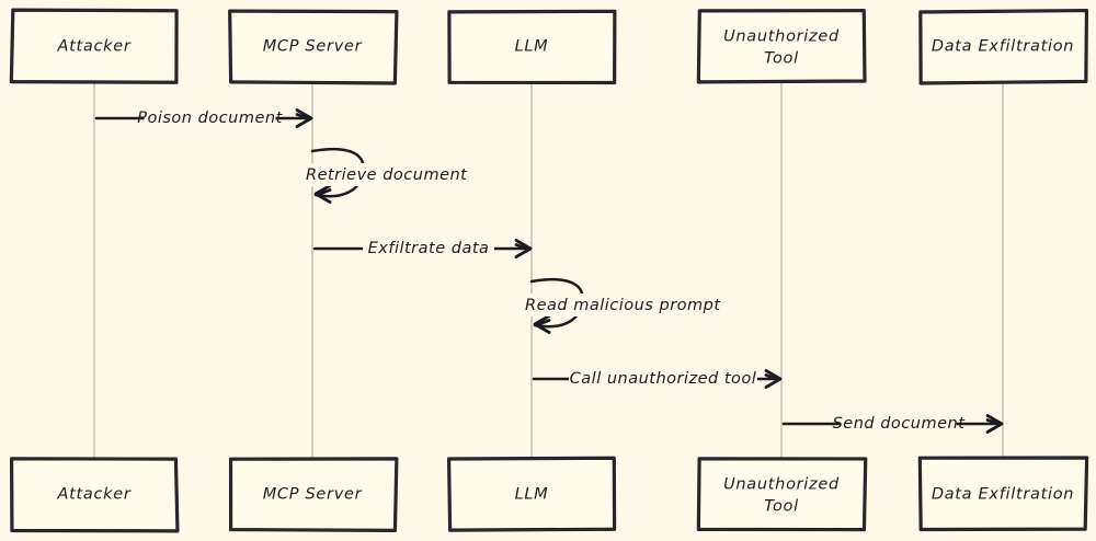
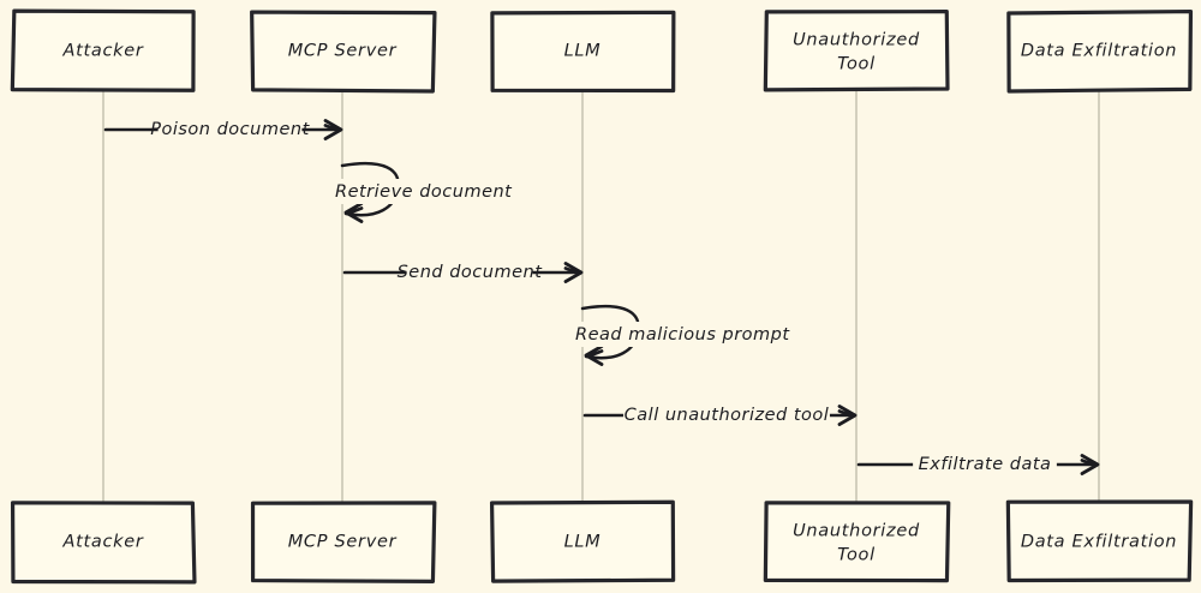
  Poison document
  Retrieve document
- Exfiltrate data
+ Send document
  Read malicious prompt
  Call unauthorized tool
- Send document
+ Exfiltrate data
  Attacker
  MCP Server
  LLM
  Unauthorized
  Tool
  Data Exfiltration
  Attacker
  MCP Server
  LLM
  Unauthorized
  Tool
  Data Exfiltration
